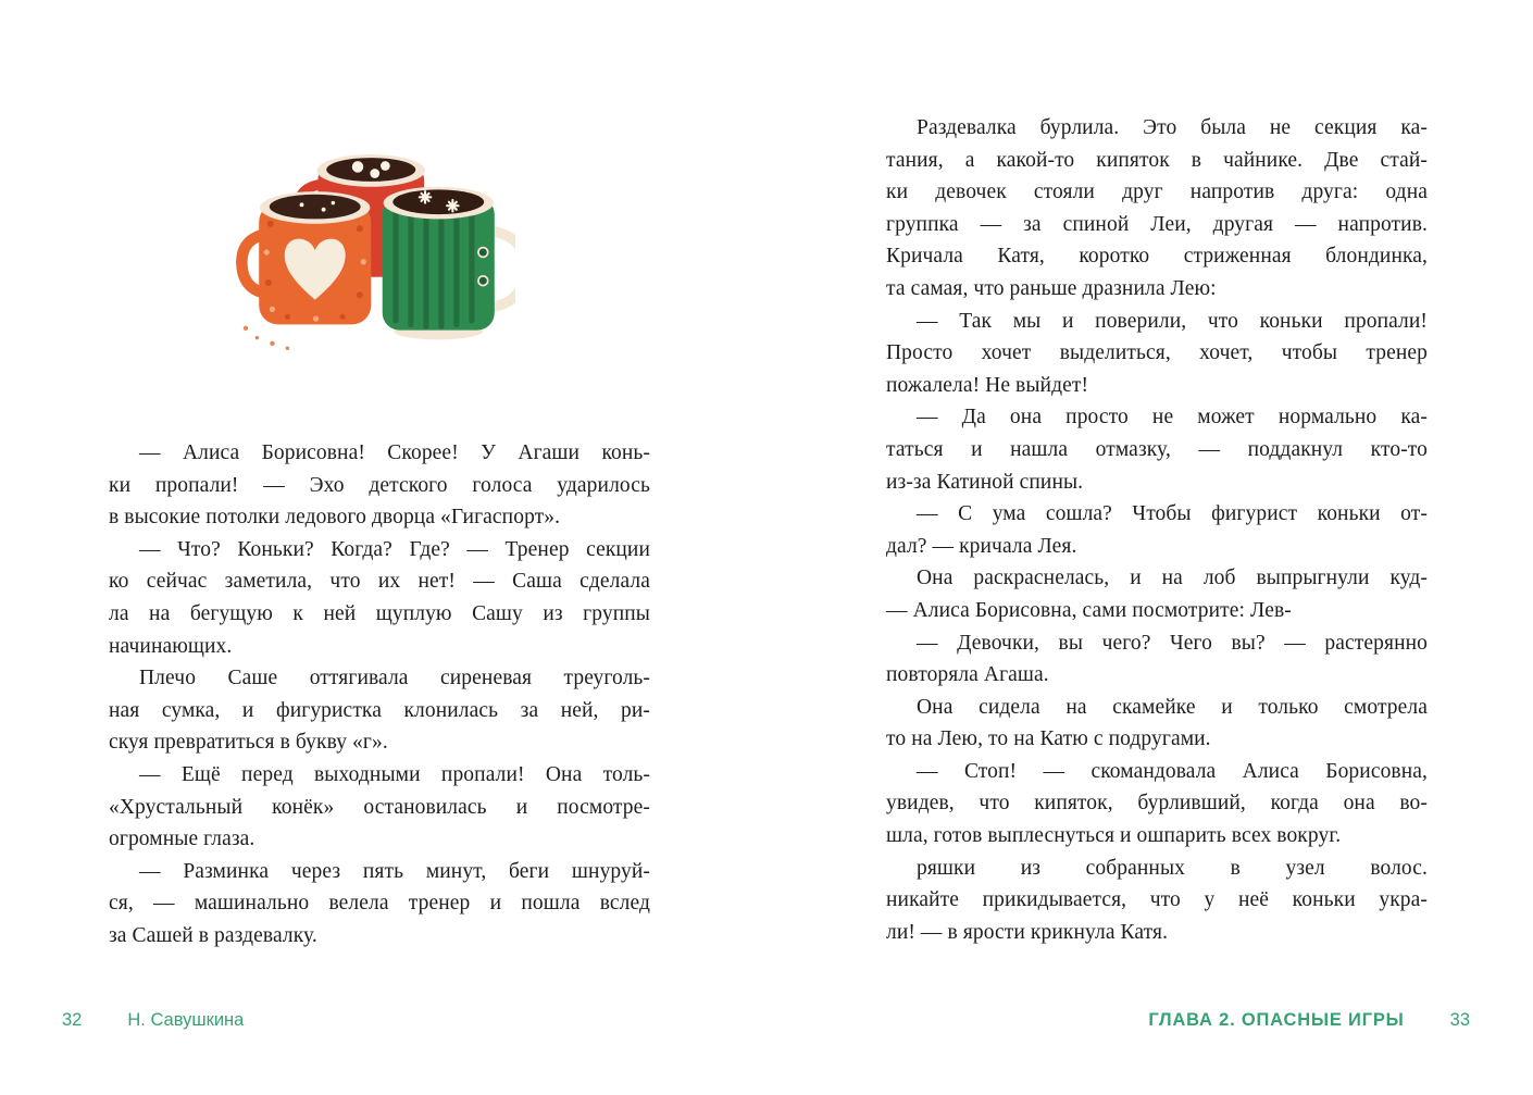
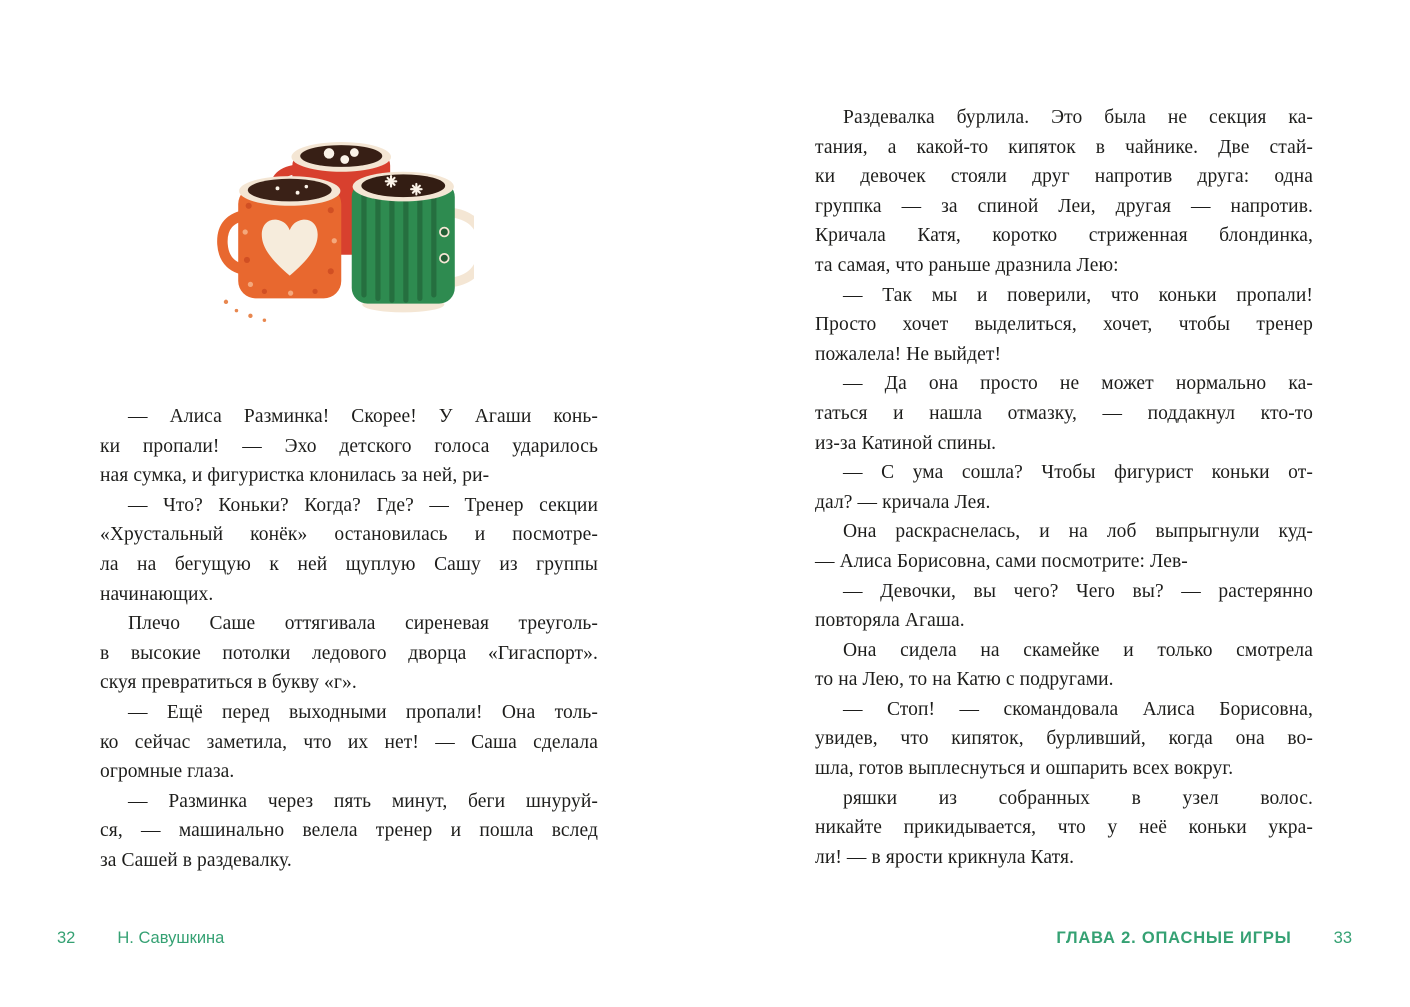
- — Алиса Борисовна! Скорее! У Агаши конь-
+ — Алиса Разминка! Скорее! У Агаши конь-
  ки пропали! — Эхо детского голоса ударилось
- в высокие потолки ледового дворца «Гигаспорт».
+ ная сумка, и фигуристка клонилась за ней, ри-
  — Что? Коньки? Когда? Где? — Тренер секции
- ко сейчас заметила, что их нет! — Саша сделала
+ «Хрустальный конёк» остановилась и посмотре-
  ла на бегущую к ней щуплую Сашу из группы
  начинающих.
  Плечо Саше оттягивала сиреневая треуголь-
- ная сумка, и фигуристка клонилась за ней, ри-
+ в высокие потолки ледового дворца «Гигаспорт».
  скуя превратиться в букву «г».
  — Ещё перед выходными пропали! Она толь-
- «Хрустальный конёк» остановилась и посмотре-
+ ко сейчас заметила, что их нет! — Саша сделала
  огромные глаза.
  — Разминка через пять минут, беги шнуруй-
  ся, — машинально велела тренер и пошла вслед
  за Сашей в раздевалку.
  32 Н. Савушкина
  Раздевалка бурлила. Это была не секция ка-
  тания, а какой-то кипяток в чайнике. Две стай-
  ки девочек стояли друг напротив друга: одна
  группка — за спиной Леи, другая — напротив.
  Кричала Катя, коротко стриженная блондинка,
  та самая, что раньше дразнила Лею:
  — Так мы и поверили, что коньки пропали!
  Просто хочет выделиться, хочет, чтобы тренер
  пожалела! Не выйдет!
  — Да она просто не может нормально ка-
  таться и нашла отмазку, — поддакнул кто-то
  из-за Катиной спины.
  — С ума сошла? Чтобы фигурист коньки от-
  дал? — кричала Лея.
  Она раскраснелась, и на лоб выпрыгнули куд-
  — Алиса Борисовна, сами посмотрите: Лев-
  — Девочки, вы чего? Чего вы? — растерянно
  повторяла Агаша.
  Она сидела на скамейке и только смотрела
  то на Лею, то на Катю с подругами.
  — Стоп! — скомандовала Алиса Борисовна,
  увидев, что кипяток, бурливший, когда она во-
  шла, готов выплеснуться и ошпарить всех вокруг.
  ряшки из собранных в узел волос.
  никайте прикидывается, что у неё коньки укра-
  ли! — в ярости крикнула Катя.
  ГЛАВА 2. ОПАСНЫЕ ИГРЫ 33
